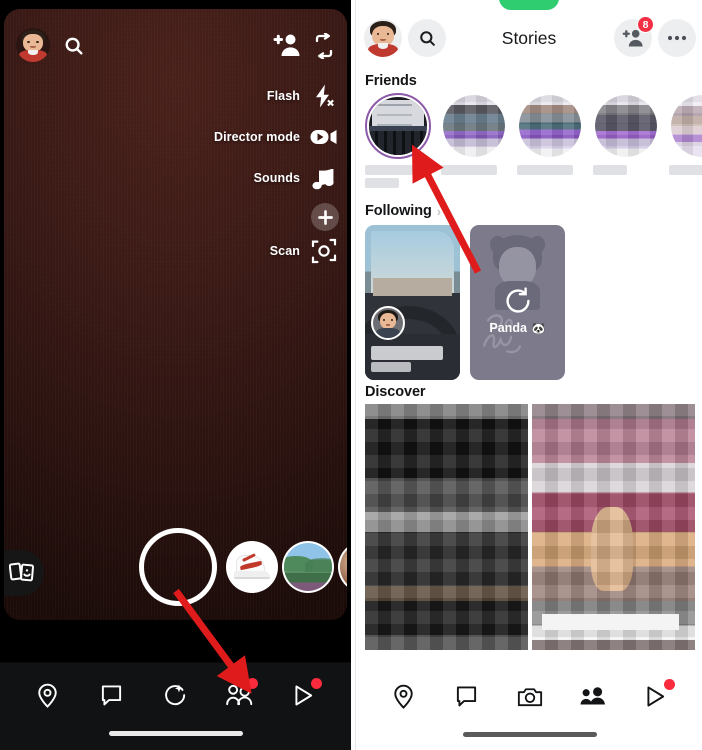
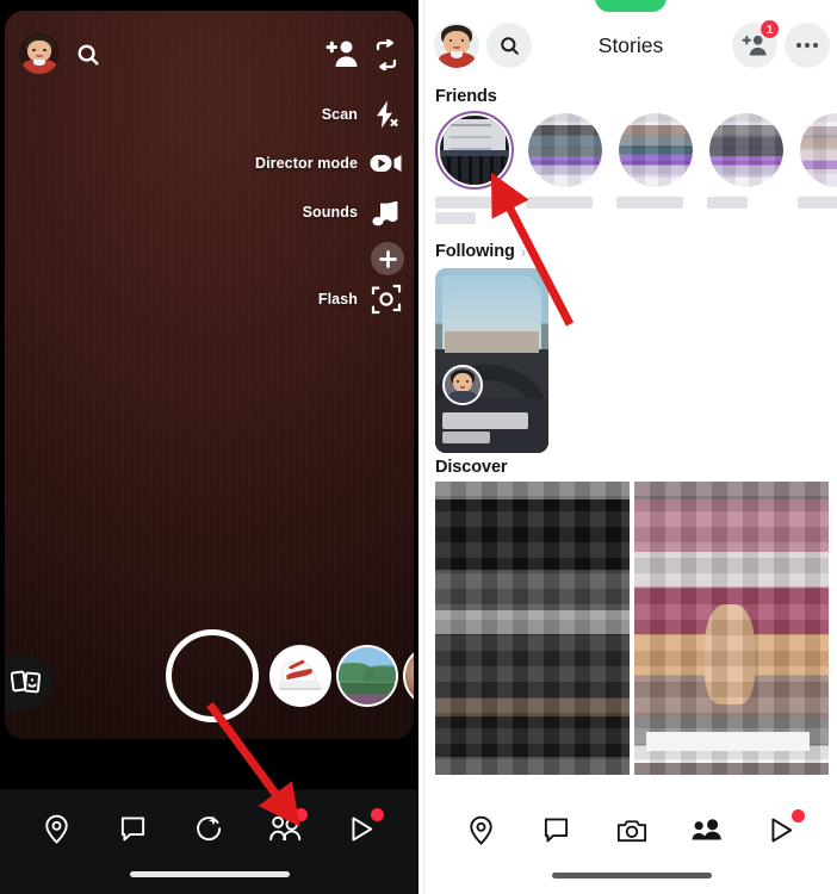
- Flash
+ Scan
  Director mode
  Sounds
- Scan
+ Flash
  Stories
- 8
+ 1
  Friends
  Following
  ›
- Panda
- 🐼
  Discover
